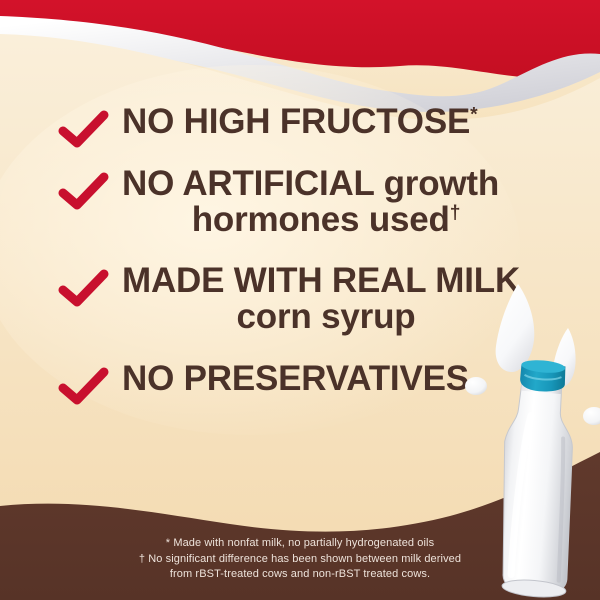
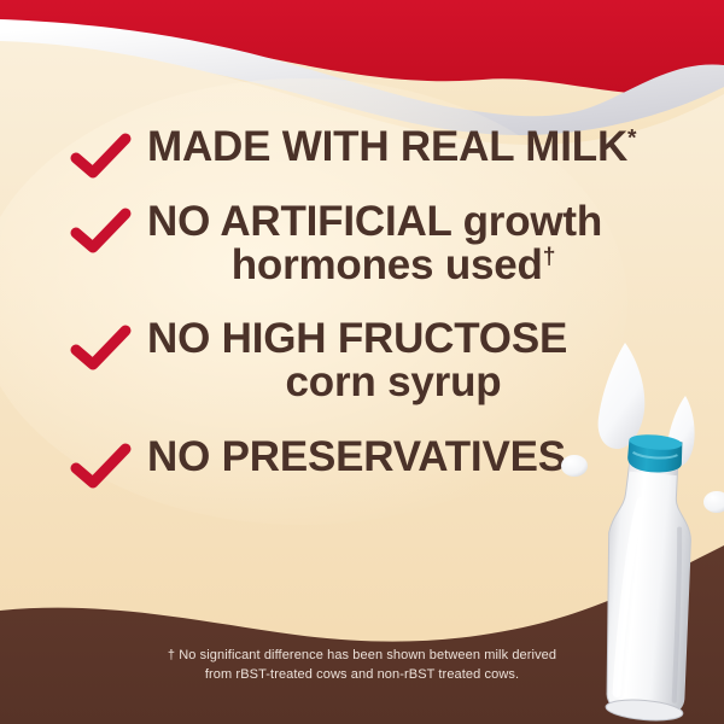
- NO HIGH FRUCTOSE*
+ MADE WITH REAL MILK*
  NO ARTIFICIAL growth
  hormones used†
- MADE WITH REAL MILK
+ NO HIGH FRUCTOSE
  corn syrup
  NO PRESERVATIVES
- * Made with nonfat milk, no partially hydrogenated oils
  † No significant difference has been shown between milk derived
  from rBST-treated cows and non-rBST treated cows.
